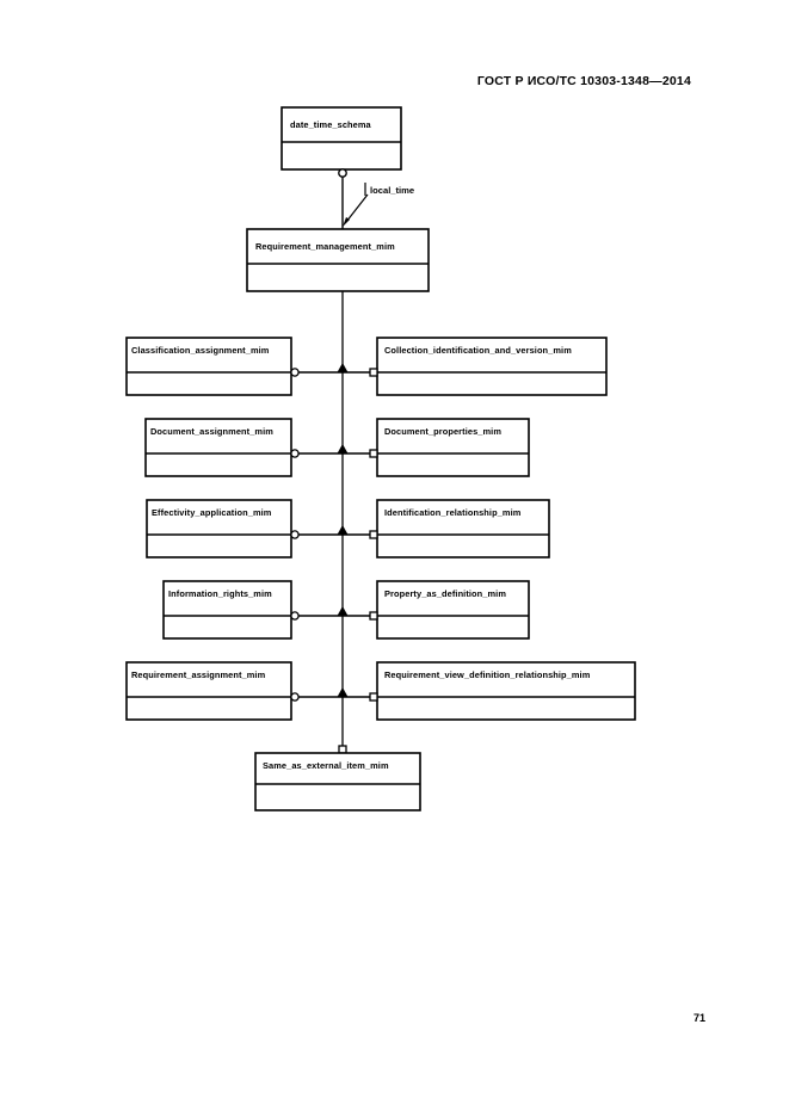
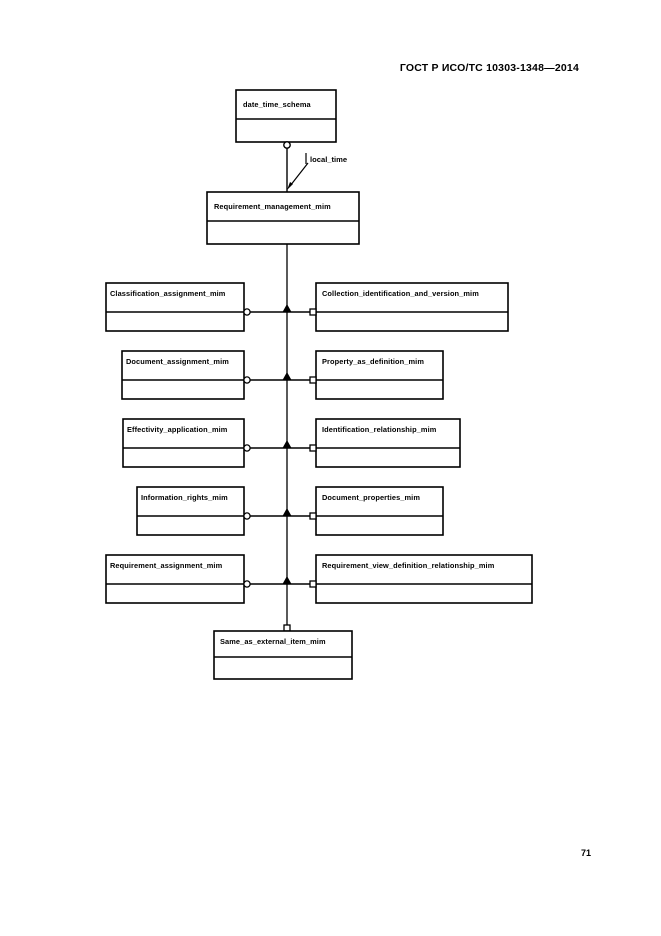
  ГОСТ Р ИСО/ТС 10303-1348—2014
  date_time_schema
  local_time
  Requirement_management_mim
  Classification_assignment_mim
  Collection_identification_and_version_mim
  Document_assignment_mim
- Document_properties_mim
+ Property_as_definition_mim
  Effectivity_application_mim
  Identification_relationship_mim
  Information_rights_mim
- Property_as_definition_mim
+ Document_properties_mim
  Requirement_assignment_mim
  Requirement_view_definition_relationship_mim
  Same_as_external_item_mim
  71
